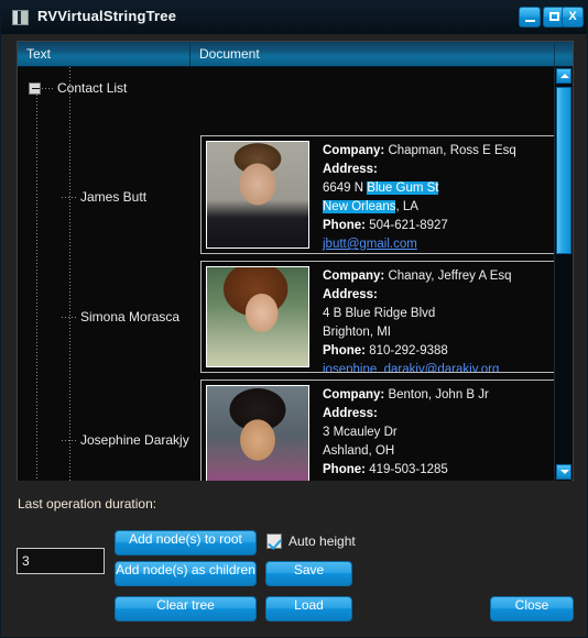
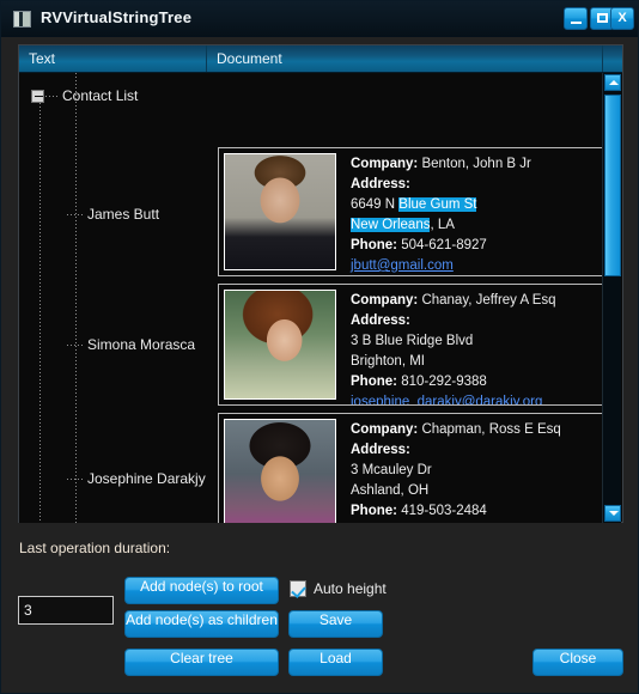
  RVVirtualStringTree
  X
  Text
  Document
  Contact List
  James Butt
- Company: Chapman, Ross E Esq
+ Company: Benton, John B Jr
  Address:
  6649 N Blue Gum St
  New Orleans, LA
  Phone: 504-621-8927
  jbutt@gmail.com
  Simona Morasca
  Company: Chanay, Jeffrey A Esq
  Address:
- 4 B Blue Ridge Blvd
+ 3 B Blue Ridge Blvd
  Brighton, MI
  Phone: 810-292-9388
  josephine_darakjy@darakjy.org
  Josephine Darakjy
- Company: Benton, John B Jr
+ Company: Chapman, Ross E Esq
  Address:
  3 Mcauley Dr
  Ashland, OH
- Phone: 419-503-1285
+ Phone: 419-503-2484
  Last operation duration:
  3
  Add node(s) to root
  Add node(s) as children
  Clear tree
  Save
  Load
  Close
  Auto height
